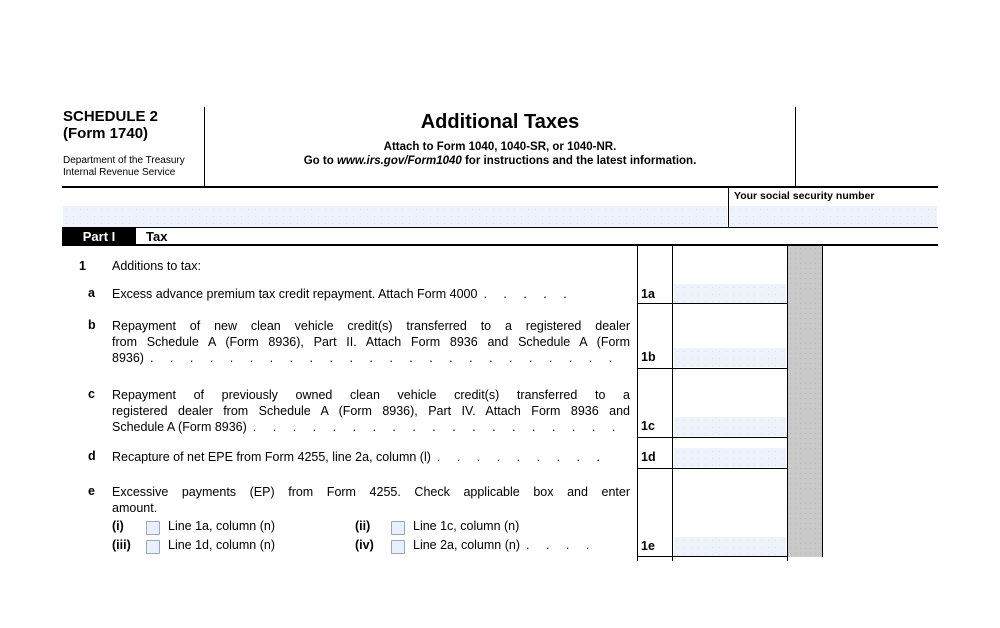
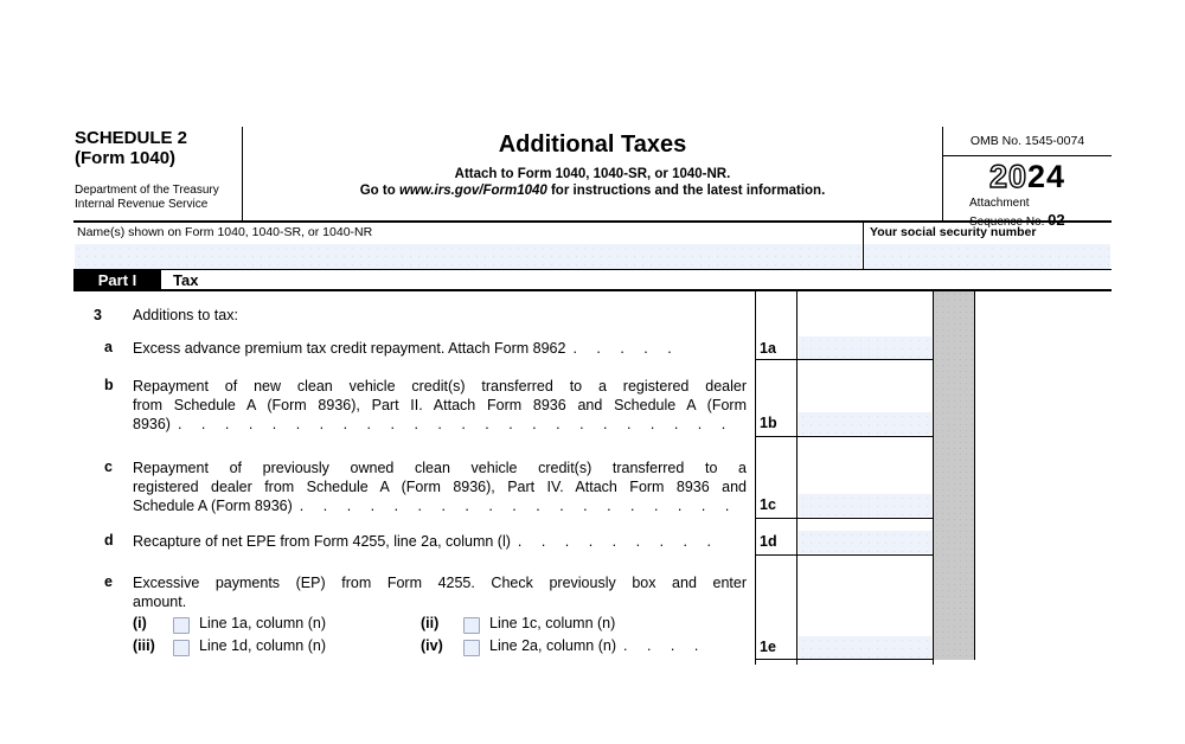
  SCHEDULE 2
- (Form 1740)
+ (Form 1040)
  Department of the Treasury
  Internal Revenue Service
  Additional Taxes
  Attach to Form 1040, 1040-SR, or 1040-NR.
  Go to www.irs.gov/Form1040 for instructions and the latest information.
+ OMB No. 1545-0074
+ 2024
+ Attachment
+ Name(s) shown on Form 1040, 1040-SR, or 1040-NR
  Your social security number
  Part I
  Tax
- 1
+ 3
  Additions to tax:
  a
- Excess advance premium tax credit repayment. Attach Form 4000 . . . . .
+ Excess advance premium tax credit repayment. Attach Form 8962 . . . . .
  1a
  b
  Repayment of new clean vehicle credit(s) transferred to a registered dealer
  from Schedule A (Form 8936), Part II. Attach Form 8936 and Schedule A (Form
  8936) . . . . . . . . . . . . . . . . . . . . . . . .
  1b
  c
  Repayment of previously owned clean vehicle credit(s) transferred to a
  registered dealer from Schedule A (Form 8936), Part IV. Attach Form 8936 and
  Schedule A (Form 8936) . . . . . . . . . . . . . . . . . . .
  1c
  d
  Recapture of net EPE from Form 4255, line 2a, column (l) . . . . . . . . .
  1d
  e
- Excessive payments (EP) from Form 4255. Check applicable box and enter
+ Excessive payments (EP) from Form 4255. Check previously box and enter
  amount.
  (i)
  Line 1a, column (n)
  (ii)
  Line 1c, column (n)
  (iii)
  Line 1d, column (n)
  (iv)
  Line 2a, column (n) . . . .
  1e
